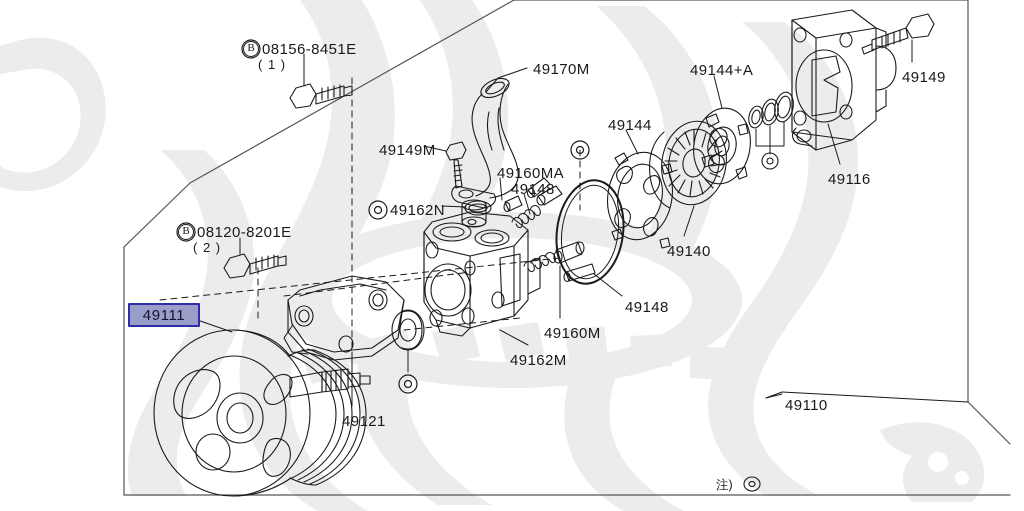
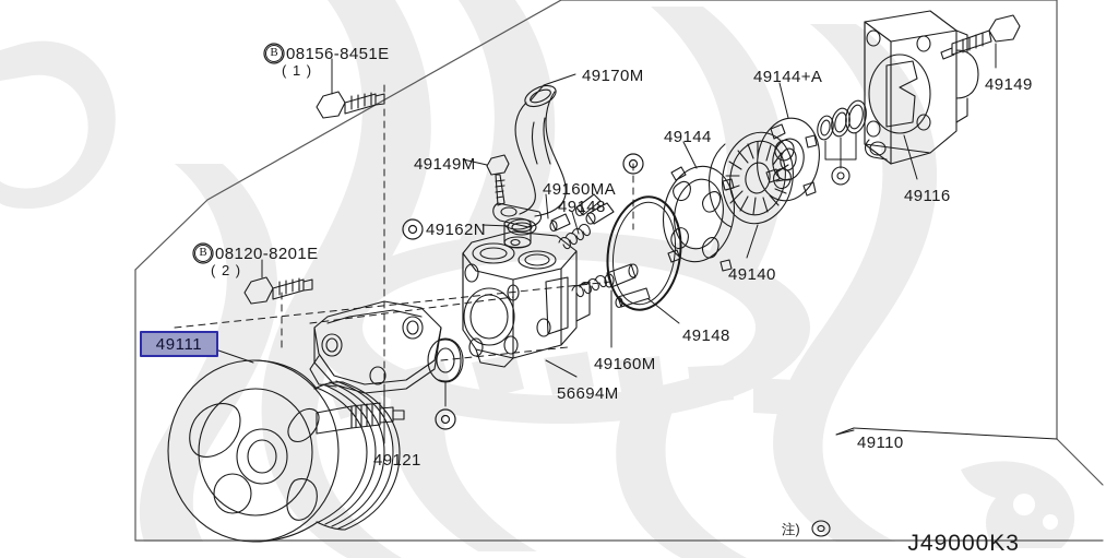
  49111
  08156-8451E
  ( 1 )
  B
  08120-8201E
  ( 2 )
  B
  49170M
  49144+A
  49149
  49144
  49116
  49149M
  49160MA
  49148
  49162N
  49140
  49148
  49160M
- 49162M
+ 56694M
  49121
  49110
  注)
+ J49000K3
